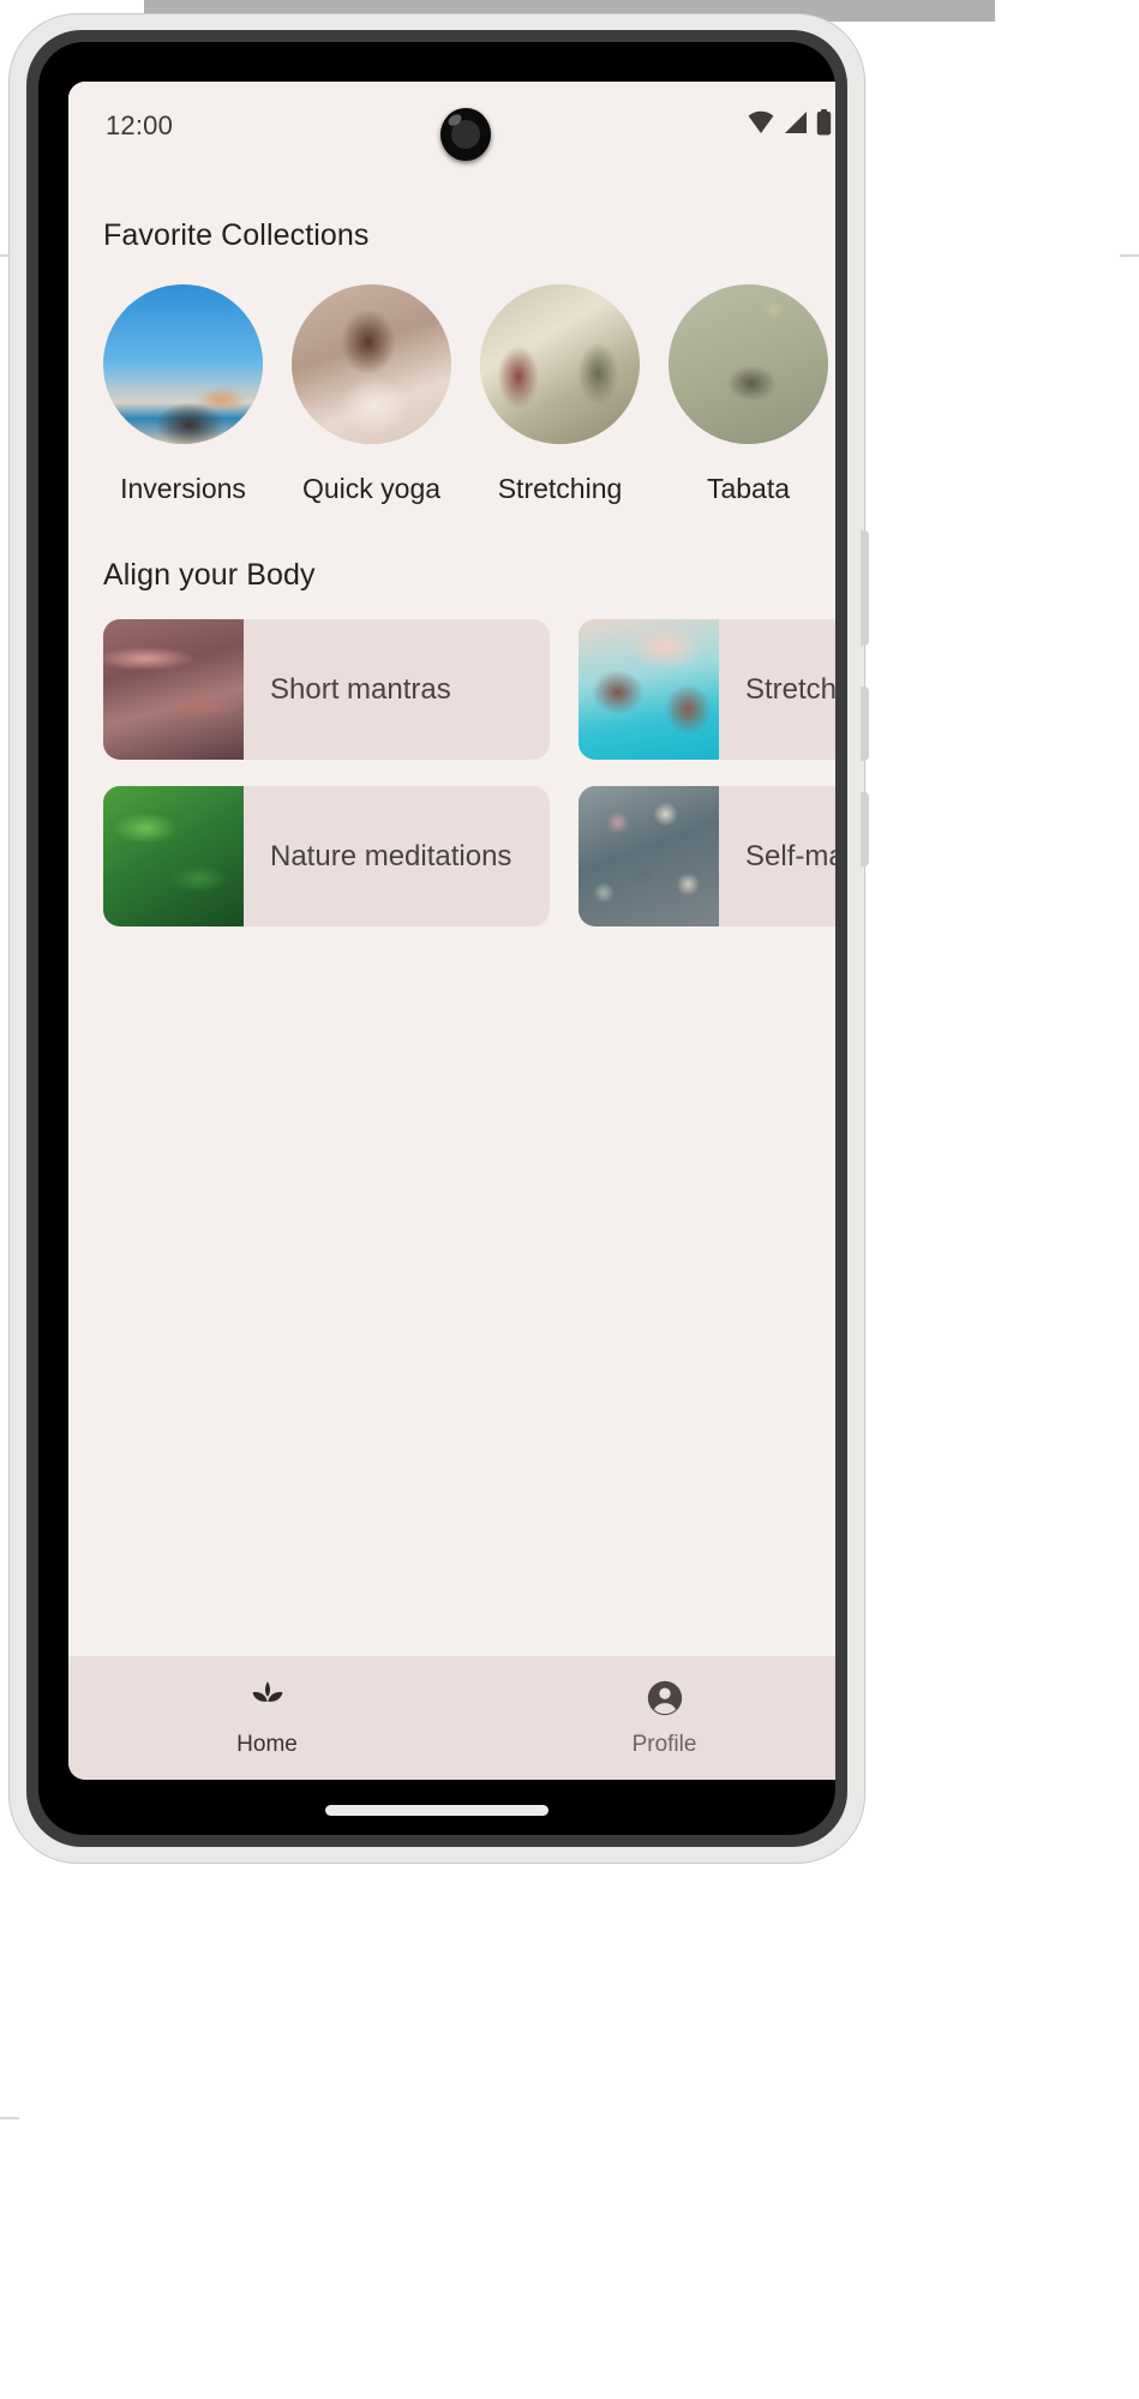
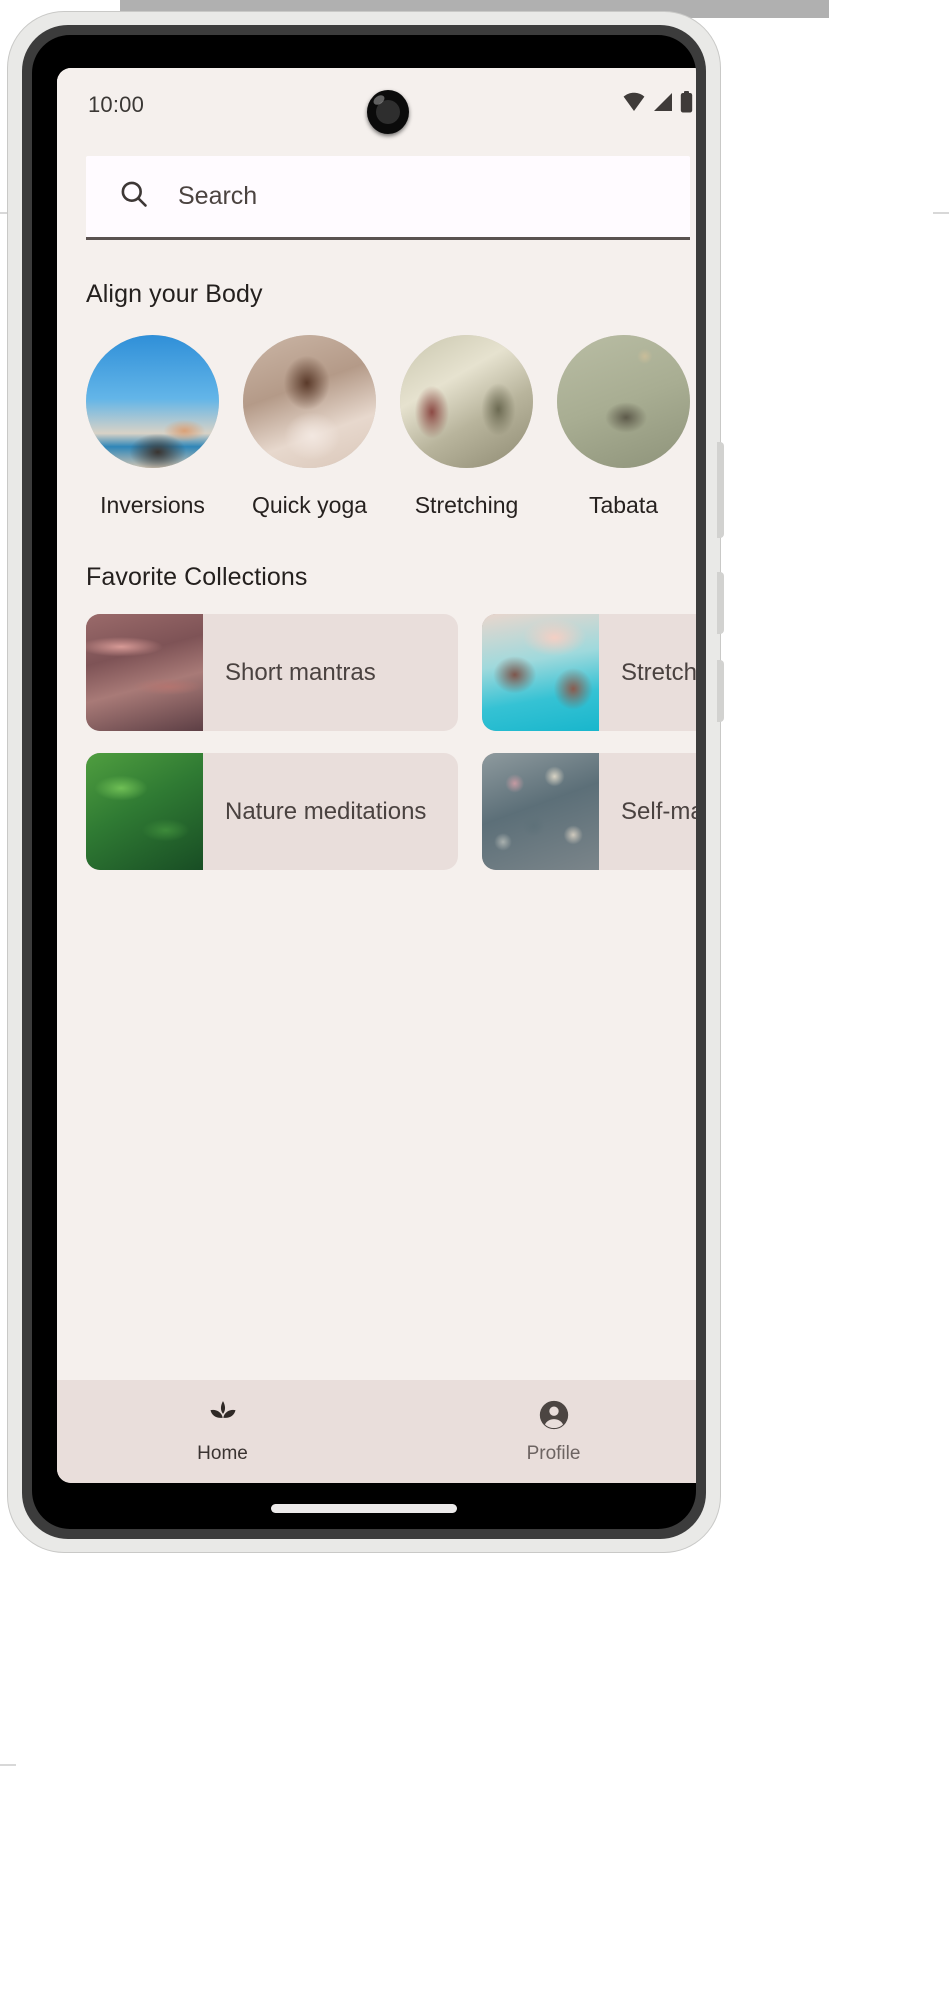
- 12:00
+ 10:00
+ Search
- Favorite Collections
+ Align your Body
  Inversions
  Quick yoga
  Stretching
  Tabata
- Align your Body
+ Favorite Collections
  Short mantras
  Stretch
  Nature meditations
  Home
  Profile
